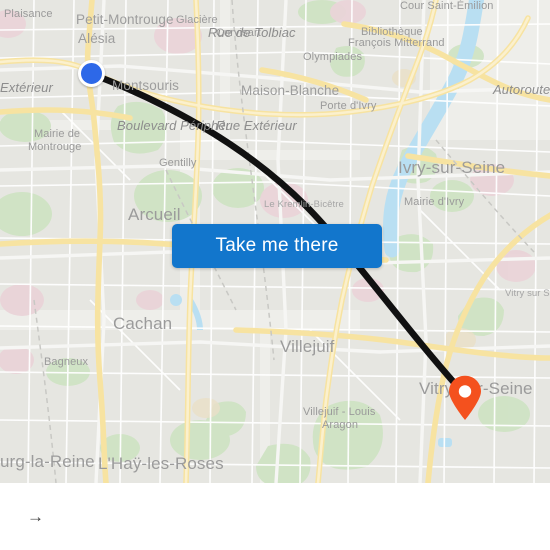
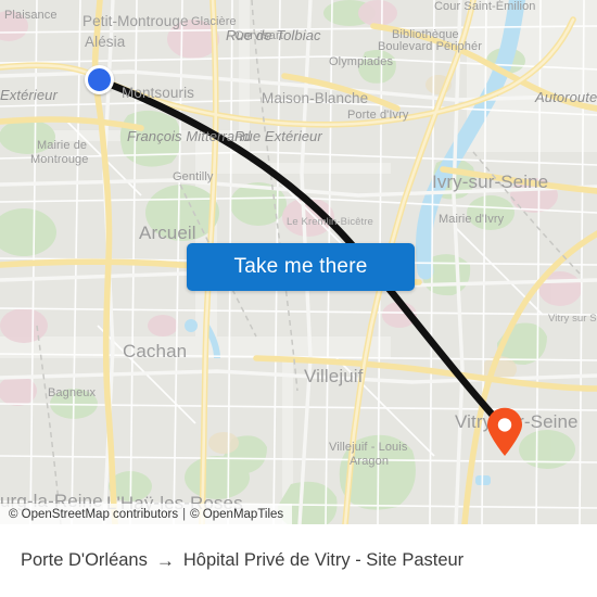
  Plaisance
  Petit-Montrouge
  Glacière
  Corvisart
  Cour Saint-Émilion
  Alésia
  Rue de Tolbiac
  Olympiades
  Bibliothèque
- François Mitterrand
+ Boulevard Périphér
  Extérieur
  Montsouris
  Maison-Blanche
  Porte d'Ivry
  Autoroute
  Mairie de
  Montrouge
- Boulevard Périphér
+ François Mitterrand
  Rue Extérieur
  Gentilly
  Ivry-sur-Seine
  Arcueil
  Le Kremlin-Bicêtre
  Mairie d'Ivry
  Vitry sur S
  Cachan
  Villejuif
  Bagneux
  Villejuif - Louis
  Aragon
  Vitry-Seine
  urg-la-Reine
  L'Haÿ-les-Roses
  Take me there
+ © OpenStreetMap contributors
+ |
+ © OpenMapTiles
+ Porte D'Orléans
  →
+ Hôpital Privé de Vitry - Site Pasteur
